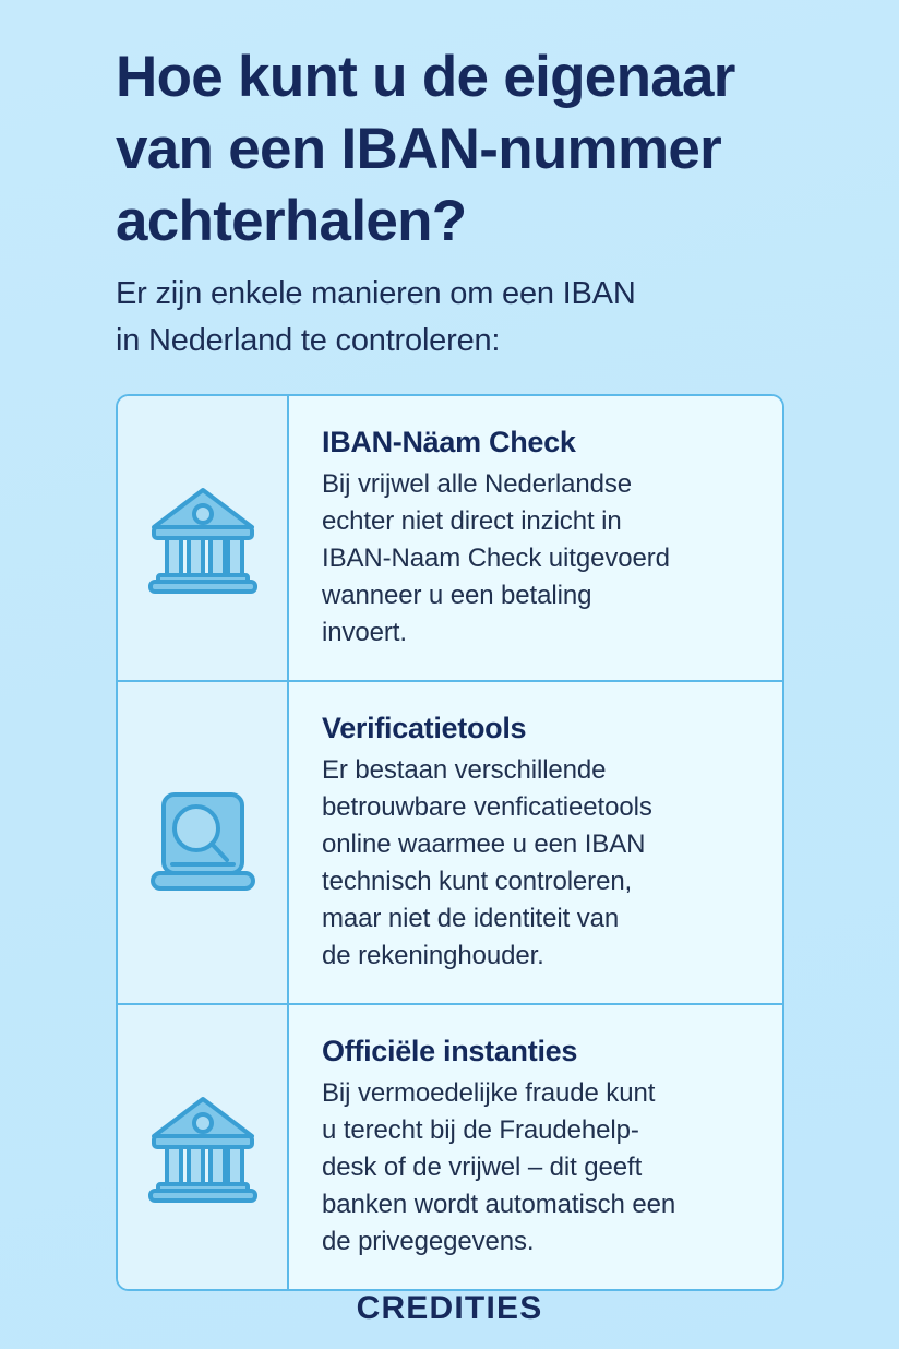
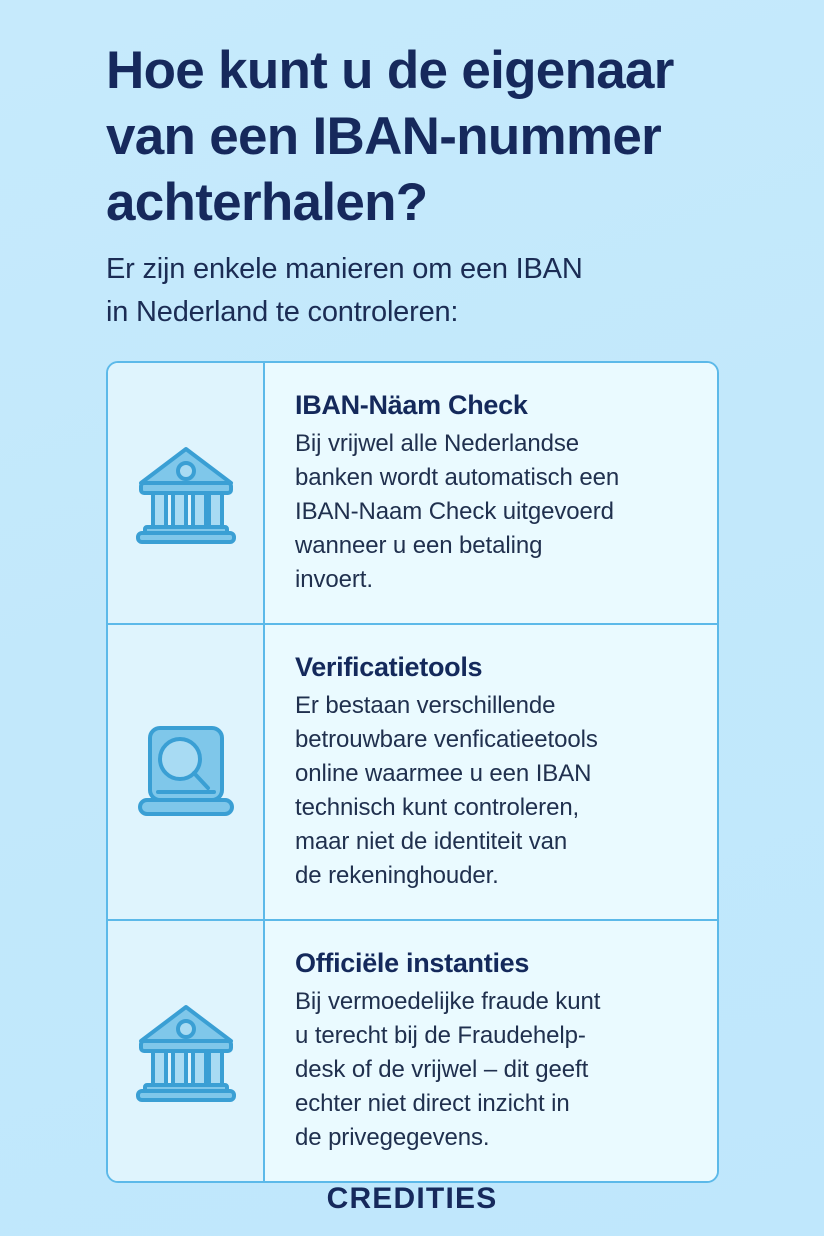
  Hoe kunt u de eigenaar
  van een IBAN-nummer
  achterhalen?
  Er zijn enkele manieren om een IBAN
  in Nederland te controleren:
  IBAN-Näam Check
  Bij vrijwel alle Nederlandse
- echter niet direct inzicht in
+ banken wordt automatisch een
  IBAN-Naam Check uitgevoerd
  wanneer u een betaling
  invoert.
  Verificatietools
  Er bestaan verschillende
  betrouwbare venficatieetools
  online waarmee u een IBAN
  technisch kunt controleren,
  maar niet de identiteit van
  de rekeninghouder.
  Officiële instanties
  Bij vermoedelijke fraude kunt
  u terecht bij de Fraudehelp-
  desk of de vrijwel – dit geeft
- banken wordt automatisch een
+ echter niet direct inzicht in
  de privegegevens.
  CREDITIES
